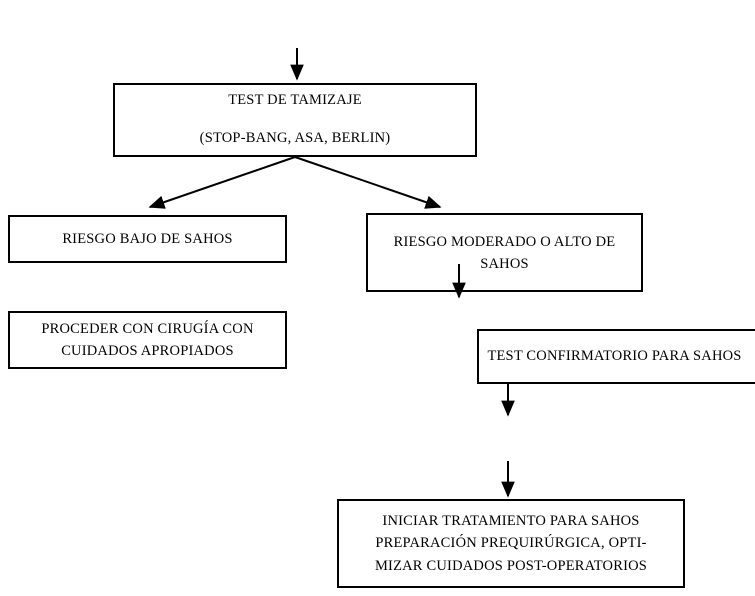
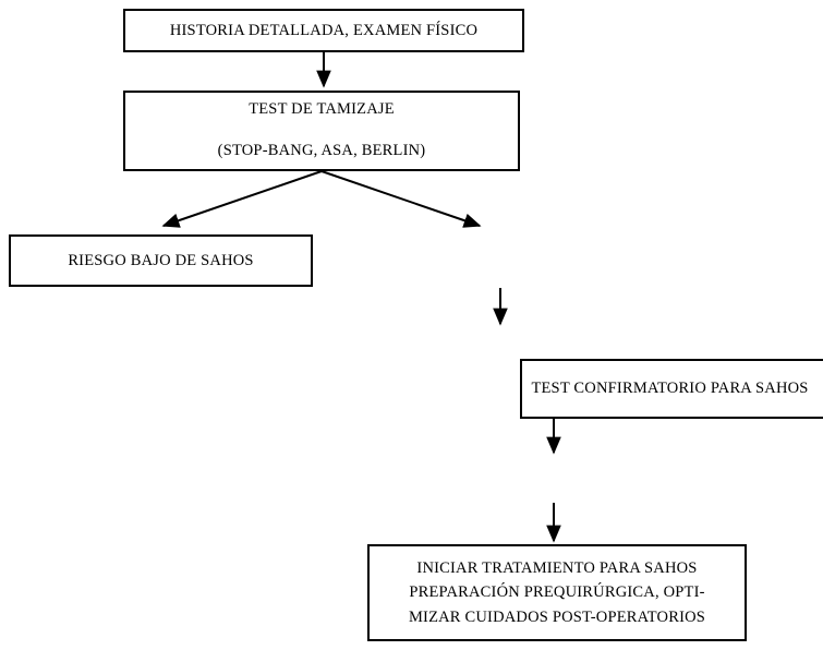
+ HISTORIA DETALLADA, EXAMEN FÍSICO
  TEST DE TAMIZAJE
  (STOP-BANG, ASA, BERLIN)
  RIESGO BAJO DE SAHOS
- RIESGO MODERADO O ALTO DE SAHOS
- PROCEDER CON CIRUGÍA CON CUIDADOS APROPIADOS
  TEST CONFIRMATORIO PARA SAHOS
  INICIAR TRATAMIENTO PARA SAHOS PREPARACIÓN PREQUIRÚRGICA, OPTI-
  MIZAR CUIDADOS POST-OPERATORIOS
